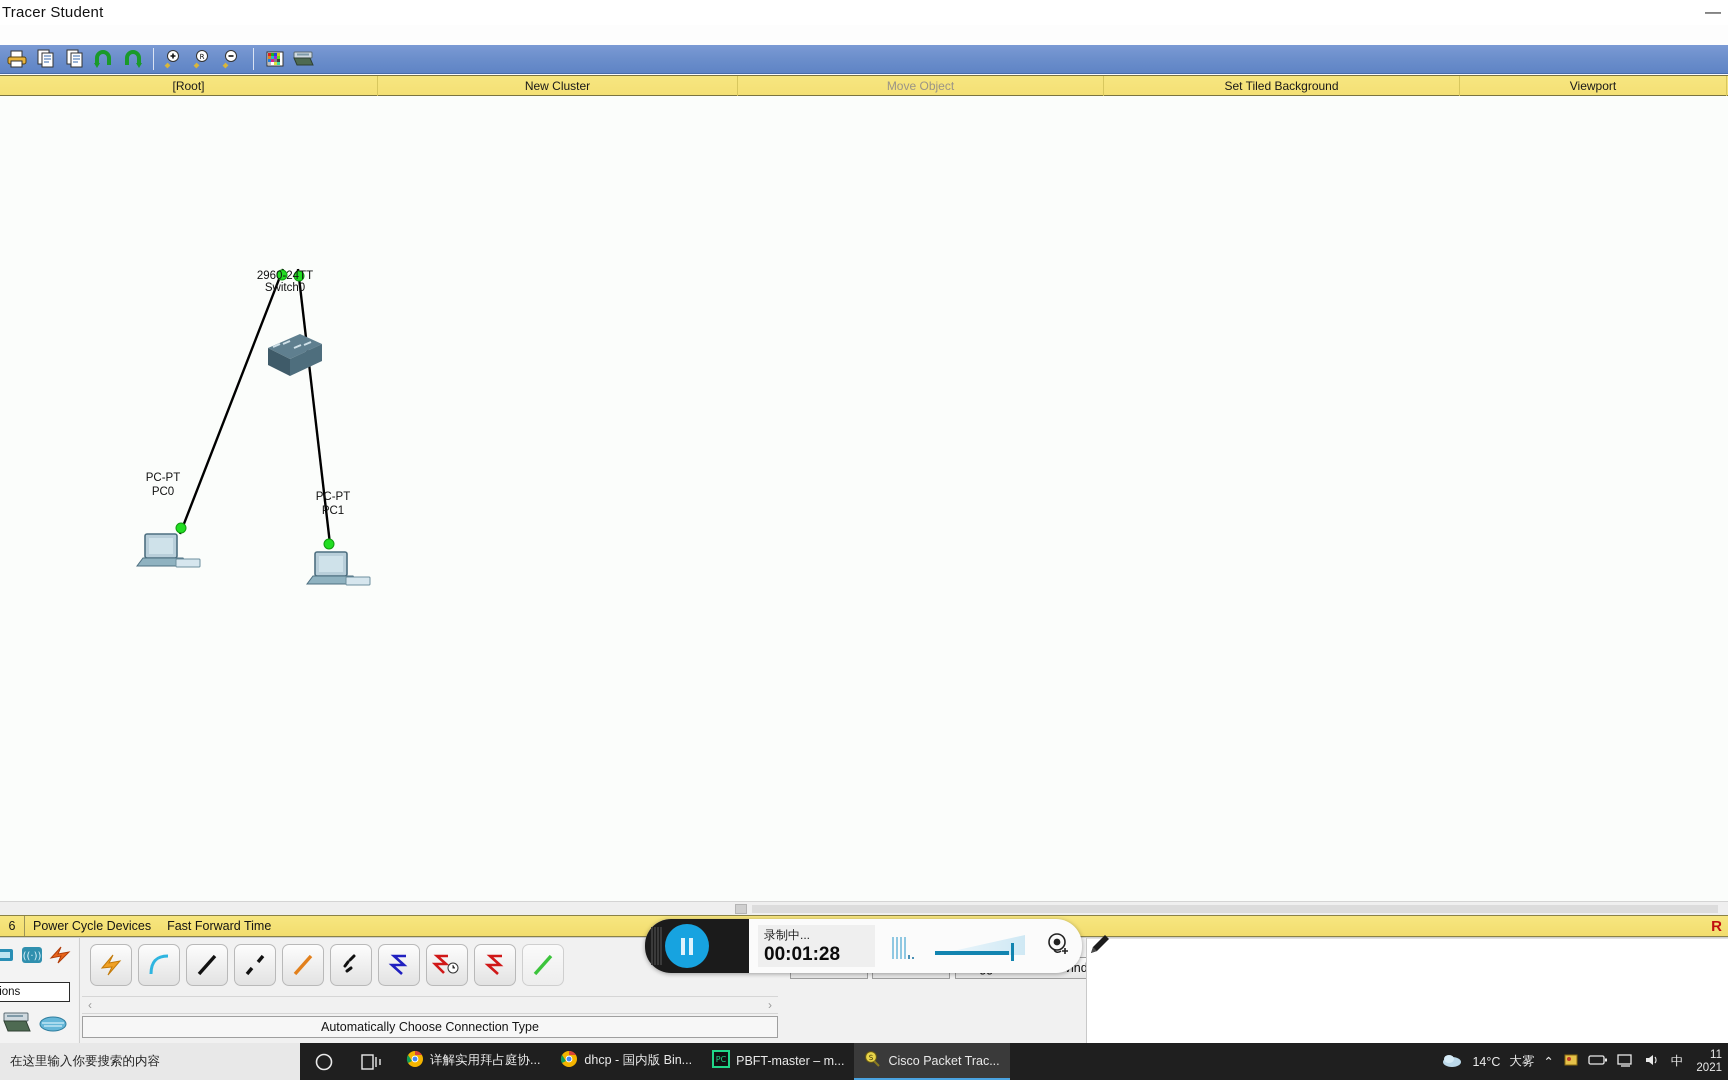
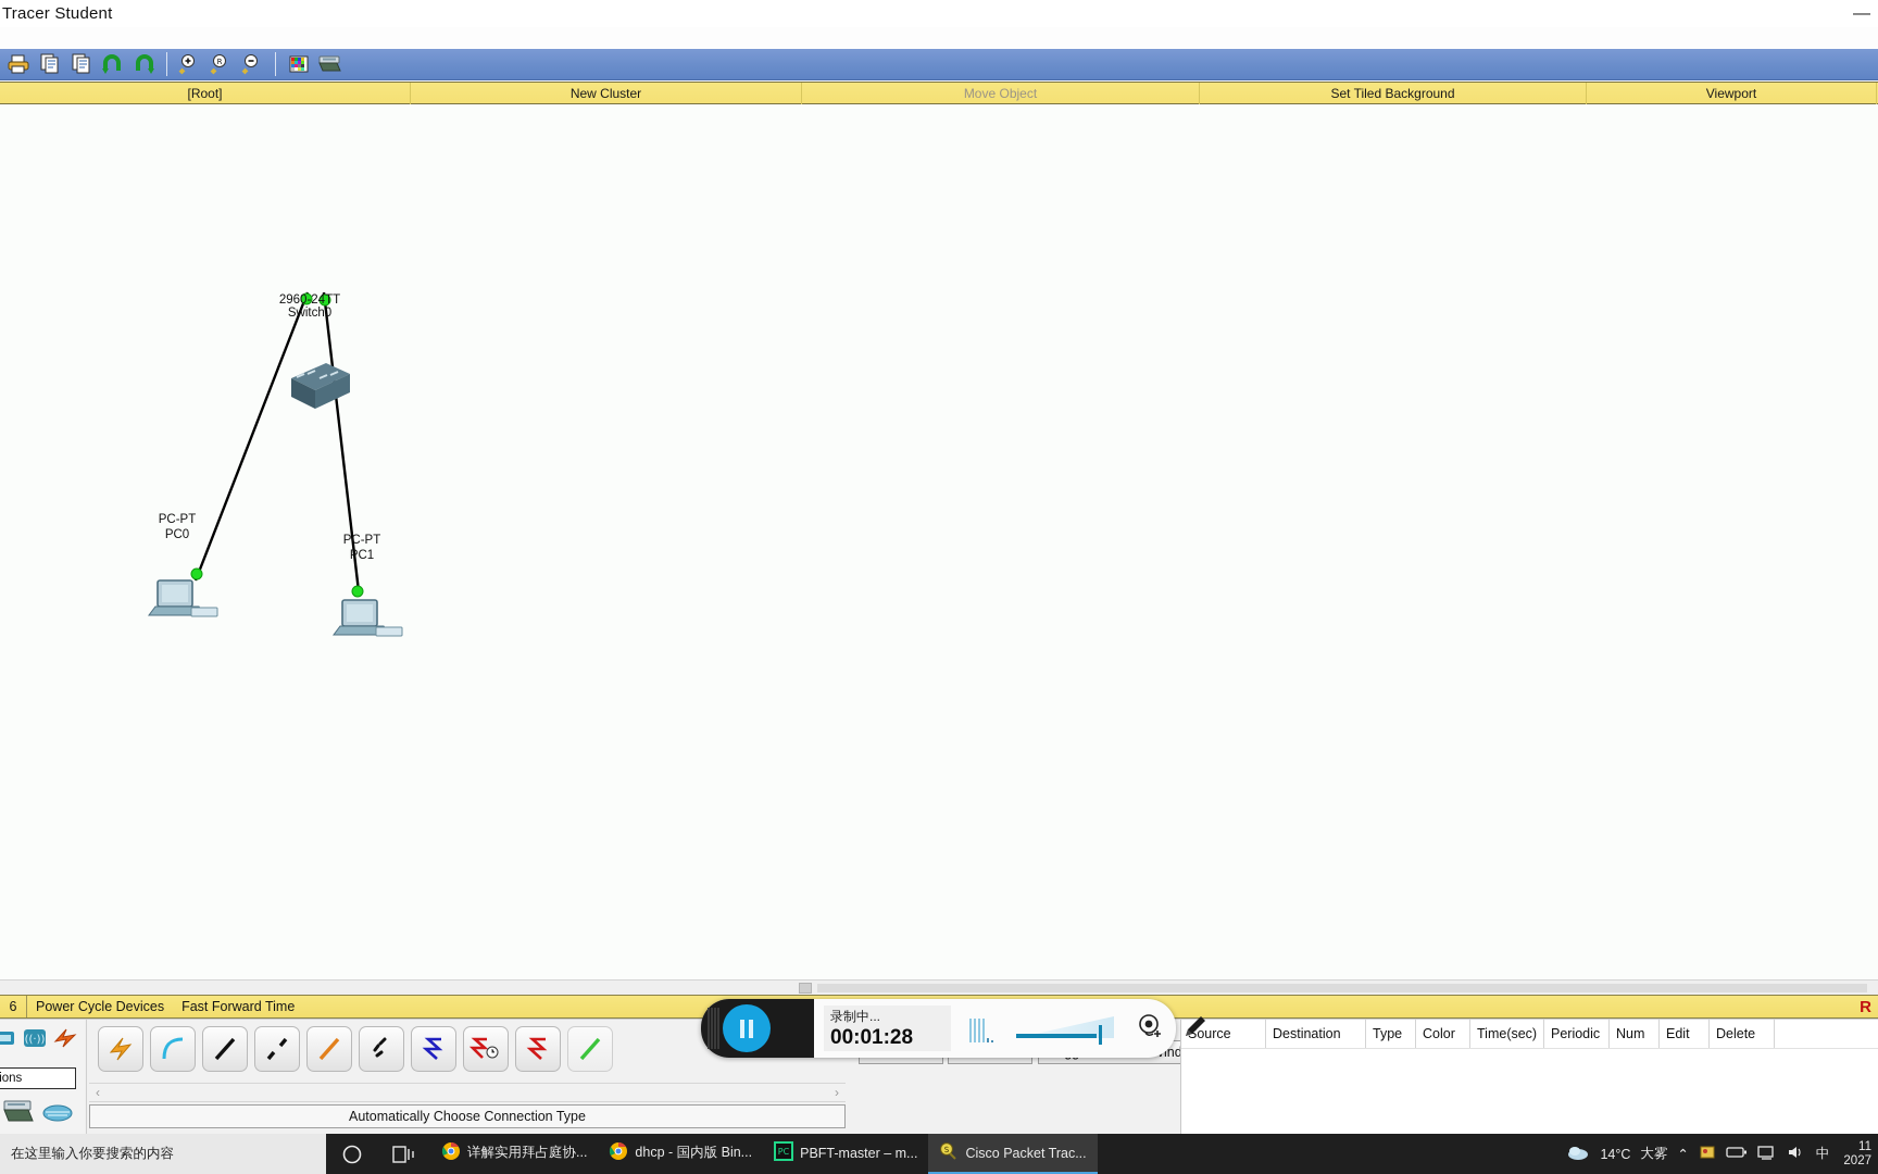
  Tracer Student
  —
  R
  [Root]
  New Cluster
  Move Object
  Set Tiled Background
  Viewport
  2960-24TT
  Switch0
  PC-PT
  PC0
  PC-PT
  PC1
  6
  Power Cycle Devices
  Fast Forward Time
  R
  ((·))
  ions
  ‹
  ›
  Automatically Choose Connection Type
+ Source
+ Destination
+ Type
+ Color
+ Time(sec)
+ Periodic
+ Num
+ Edit
+ Delete
  录制中...
  00:01:28
  在这里输入你要搜索的内容
  详解实用拜占庭协...
  dhcp - 国内版 Bin...
  PC
  PBFT-master – m...
  S
  Cisco Packet Trac...
  14°C
  大雾
  ⌃
  中
  11
- 2021
+ 2027
